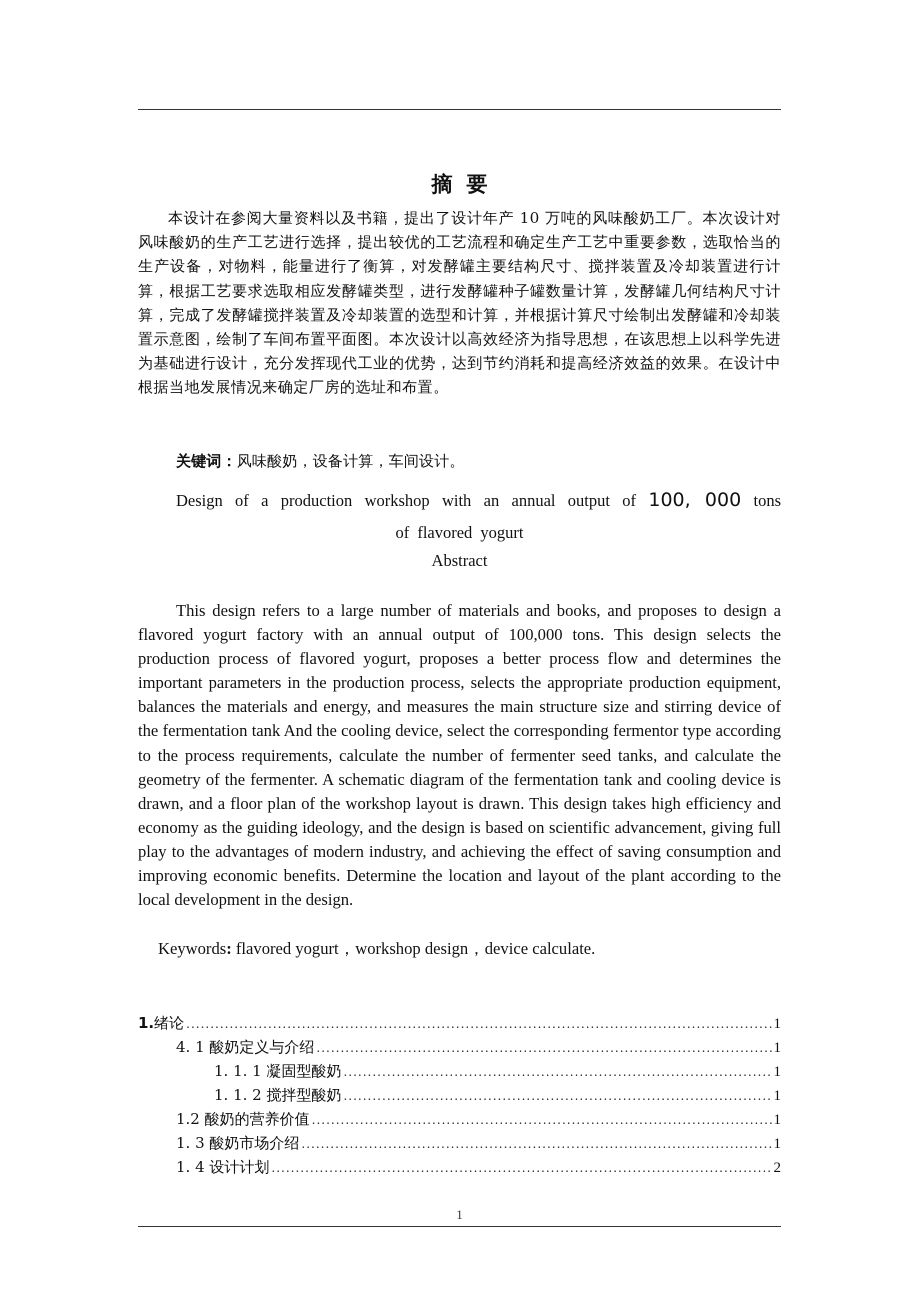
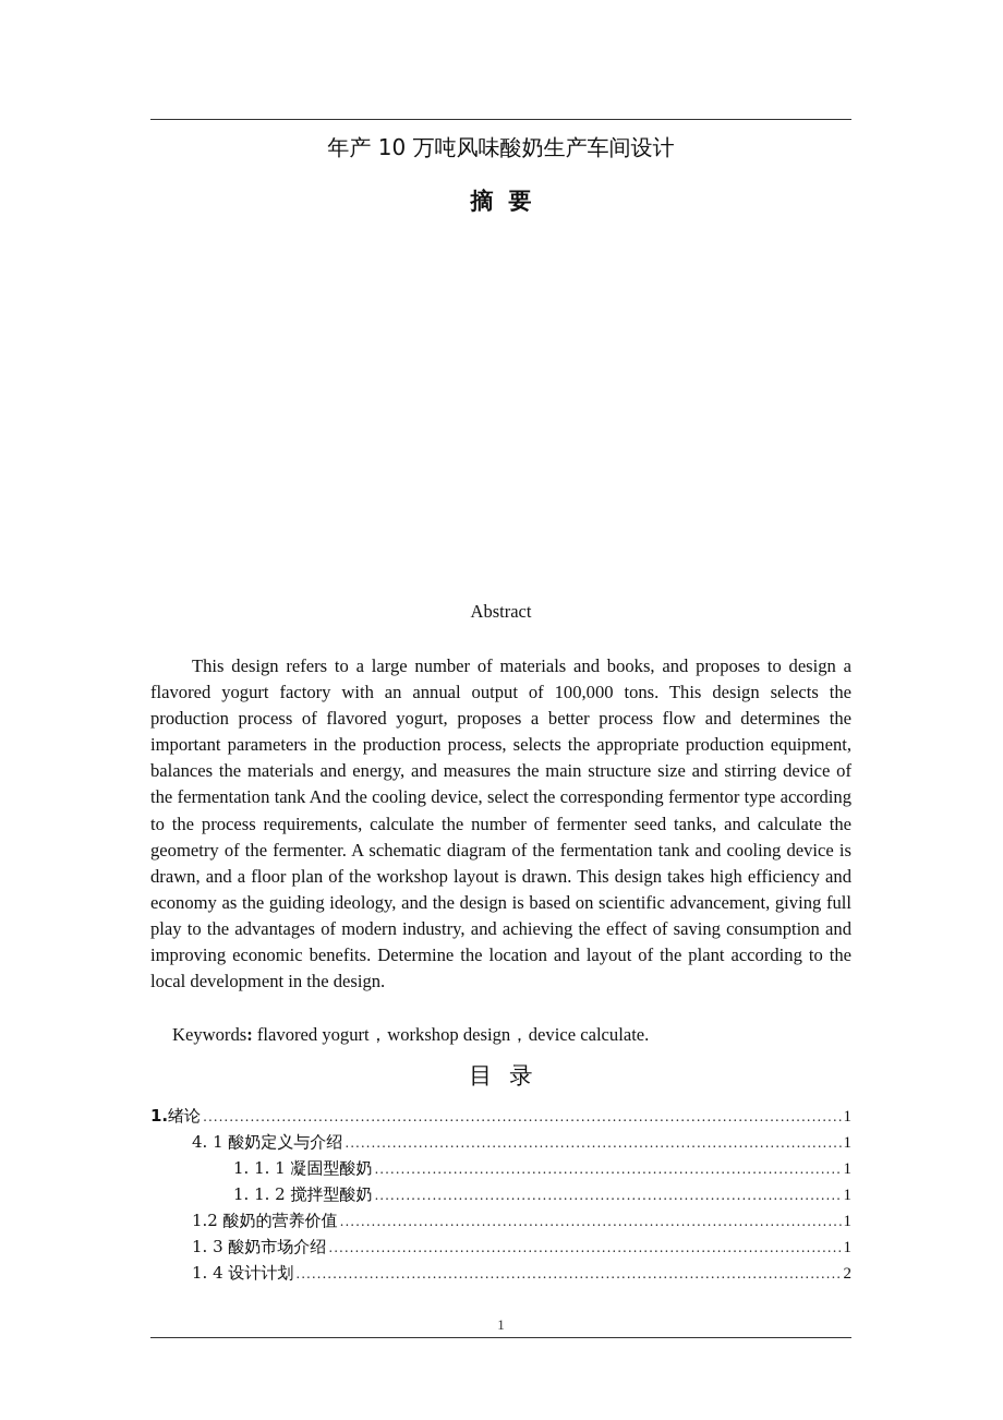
+ 年产 10 万吨风味酸奶生产车间设计
  摘要
- 本设计在参阅大量资料以及书籍，提出了设计年产 10 万吨的风味酸奶工厂。本次设计对风味酸奶的生产工艺进行选择，提出较优的工艺流程和确定生产工艺中重要参数，选取恰当的生产设备，对物料，能量进行了衡算，对发酵罐主要结构尺寸、搅拌装置及冷却装置进行计算，根据工艺要求选取相应发酵罐类型，进行发酵罐种子罐数量计算，发酵罐几何结构尺寸计算，完成了发酵罐搅拌装置及冷却装置的选型和计算，并根据计算尺寸绘制出发酵罐和冷却装置示意图，绘制了车间布置平面图。本次设计以高效经济为指导思想，在该思想上以科学先进为基础进行设计，充分发挥现代工业的优势，达到节约消耗和提高经济效益的效果。在设计中根据当地发展情况来确定厂房的选址和布置。
- 关键词：风味酸奶，设备计算，车间设计。
- Design of a production workshop with an annual output of 100, 000 tons
- of flavored yogurt
  Abstract
  This design refers to a large number of materials and books, and proposes to design a flavored yogurt factory with an annual output of 100,000 tons. This design selects the production process of flavored yogurt, proposes a better process flow and determines the important parameters in the production process, selects the appropriate production equipment, balances the materials and energy, and measures the main structure size and stirring device of the fermentation tank And the cooling device, select the corresponding fermentor type according to the process requirements, calculate the number of fermenter seed tanks, and calculate the geometry of the fermenter. A schematic diagram of the fermentation tank and cooling device is drawn, and a floor plan of the workshop layout is drawn. This design takes high efficiency and economy as the guiding ideology, and the design is based on scientific advancement, giving full play to the advantages of modern industry, and achieving the effect of saving consumption and improving economic benefits. Determine the location and layout of the plant according to the local development in the design.
  Keywords: flavored yogurt，workshop design，device calculate.
+ 目录
  1.绪论
  1
  4. 1 酸奶定义与介绍
  1
  1. 1. 1 凝固型酸奶
  1
  1. 1. 2 搅拌型酸奶
  1
  1.2 酸奶的营养价值
  1
  1. 3 酸奶市场介绍
  1
  1. 4 设计计划
  2
  1
